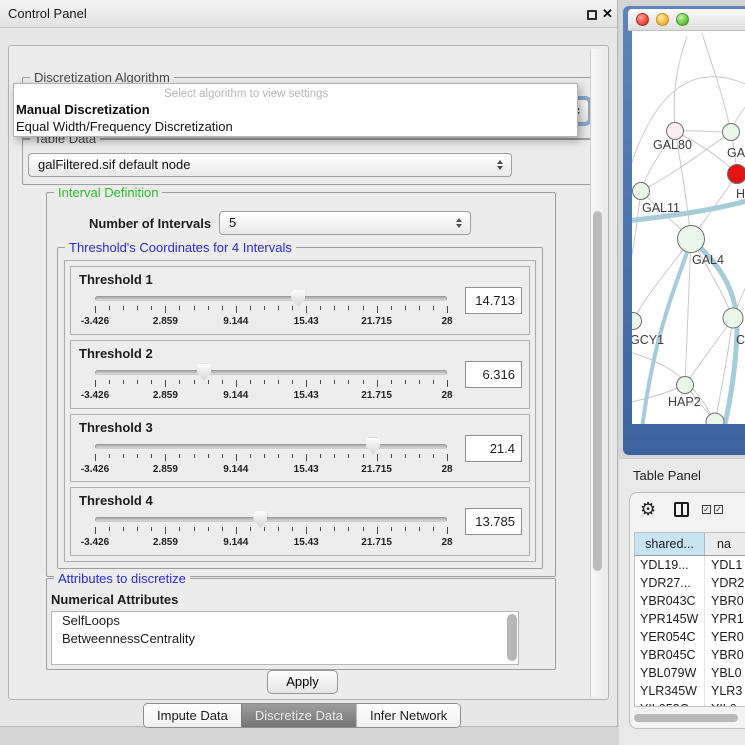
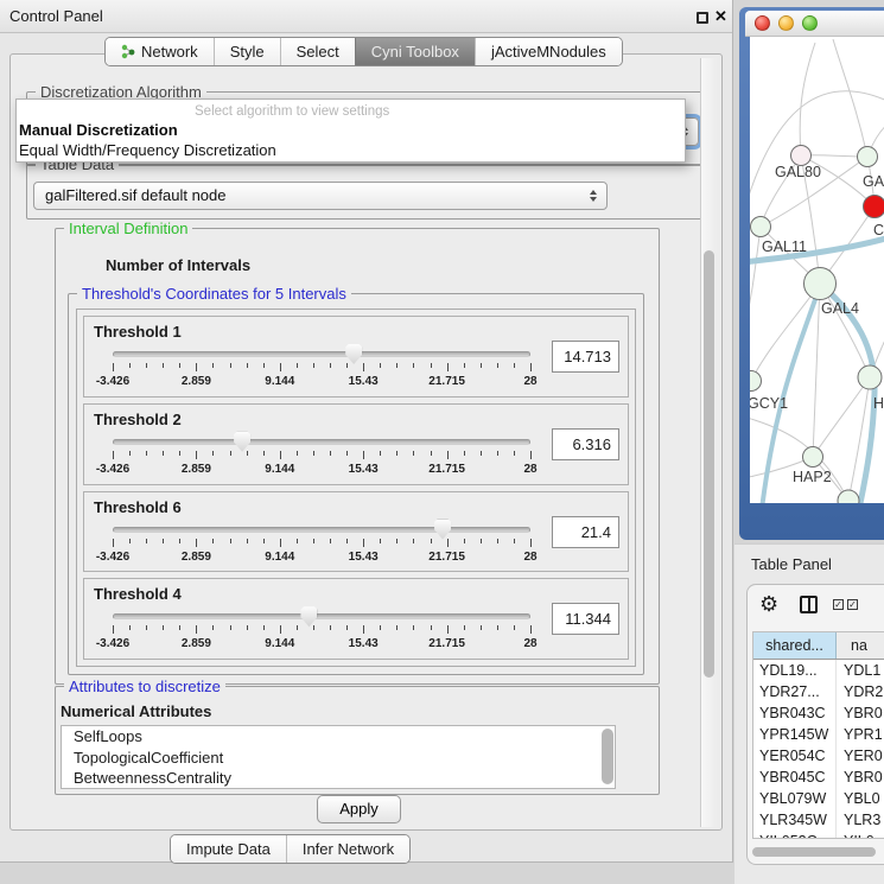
  Control Panel
  ✕
+ Network
+ Style
+ Select
+ Cyni Toolbox
+ jActiveMNodules
  Discretization Algorithm
  Table Data
  galFiltered.sif default node
  Interval Definition
  Number of Intervals
- 5
- Threshold's Coordinates for 4 Intervals
+ Threshold's Coordinates for 5 Intervals
  Threshold 1
  -3.426
  2.859
  9.144
  15.43
  21.715
  28
  14.713
  Threshold 2
  -3.426
  2.859
  9.144
  15.43
  21.715
  28
  6.316
- Threshold 3
+ Threshold 6
  -3.426
  2.859
  9.144
  15.43
  21.715
  28
  21.4
  Threshold 4
  -3.426
  2.859
  9.144
  15.43
  21.715
  28
- 13.785
+ 11.344
  Attributes to discretize
  Numerical Attributes
  SelfLoops
+ TopologicalCoefficient
  BetweennessCentrality
  Apply
  Impute Data
- Discretize Data
  Infer Network
  Select algorithm to view settings
  Manual Discretization
  Equal Width/Frequency Discretization
  GAL80
- H
+ C
  GAL11
  GAL4
  GCY1
- C
+ H
  HAP2
  Table Panel
  ⚙
  ✓
  ✓
  shared...
  na
  YDL19...
  YDL1
  YDR27...
  YDR2
  YBR043C
  YBR0
  YPR145W
  YPR1
  YER054C
  YER0
  YBR045C
  YBR0
  YBL079W
  YBL0
  YLR345W
  YLR3
